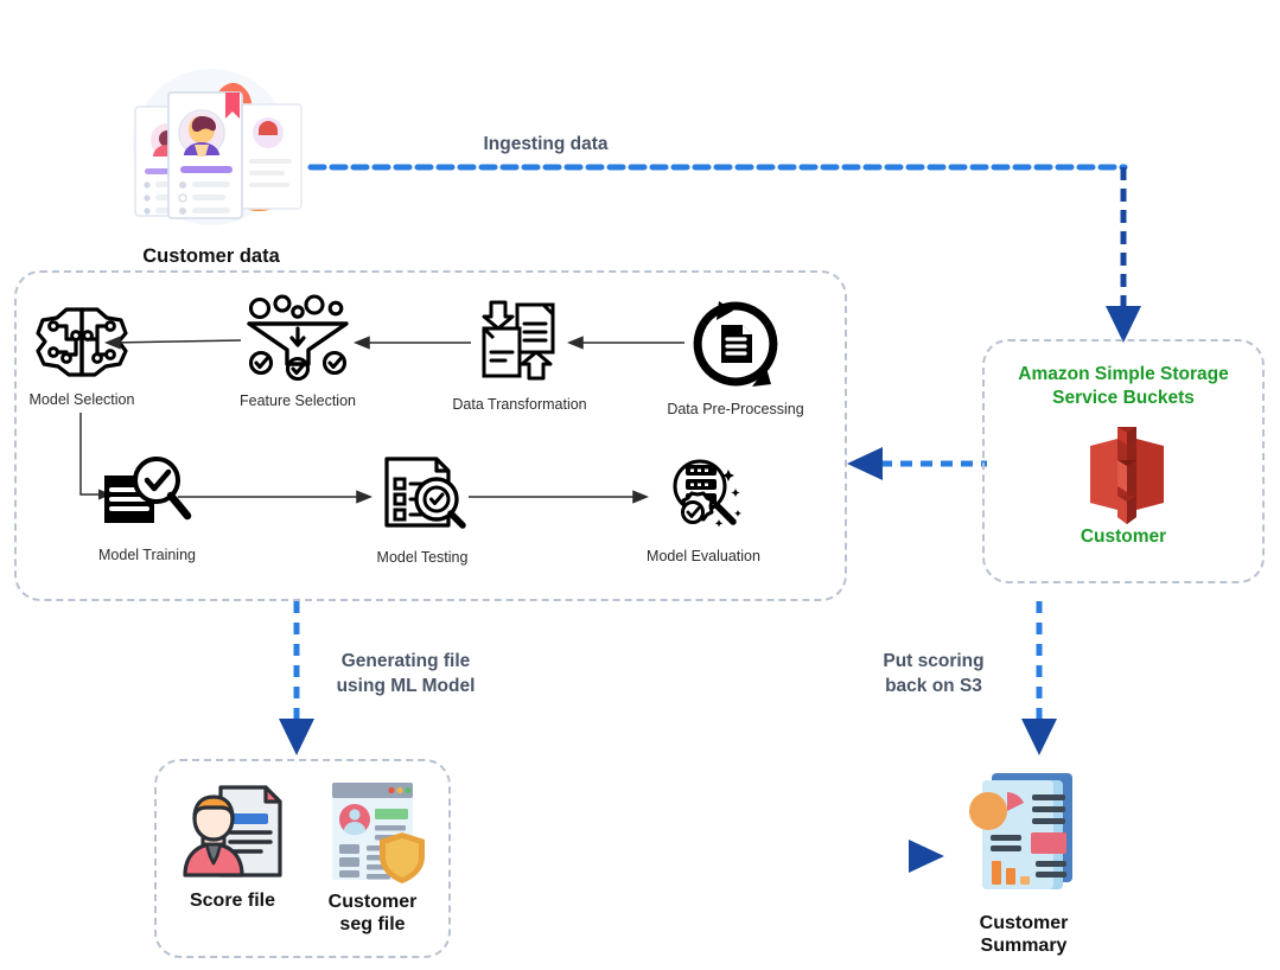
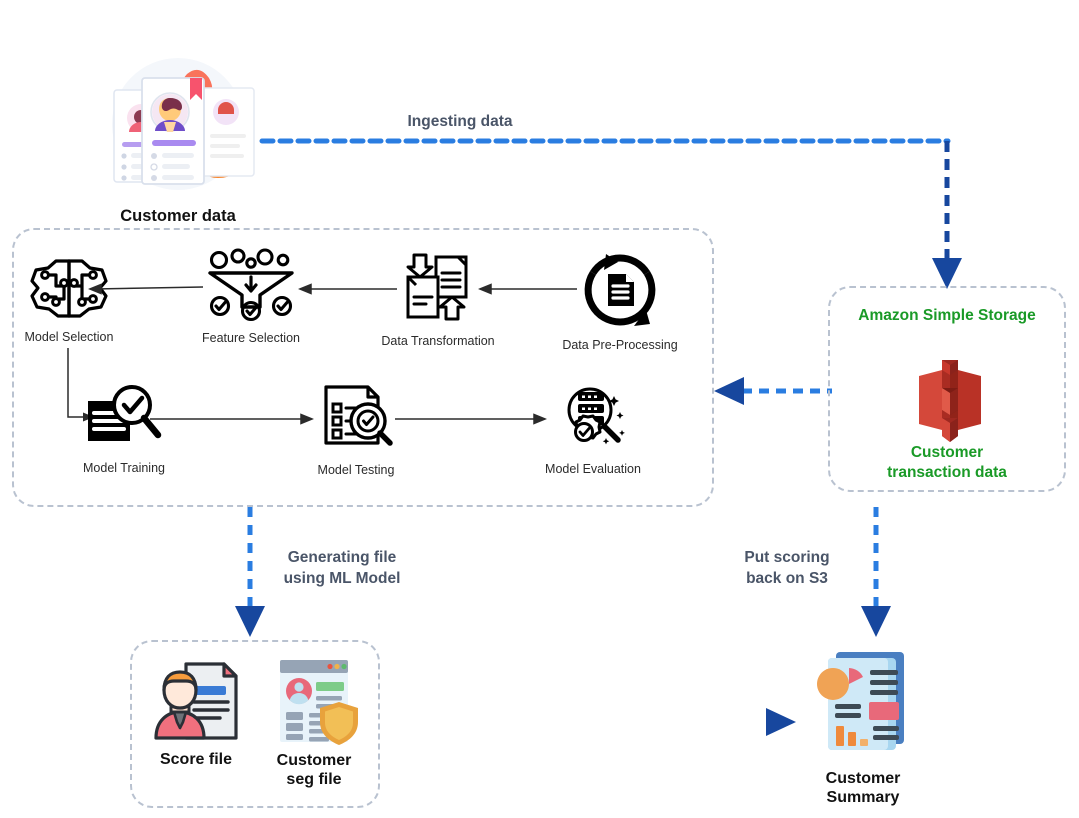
  Customer data
  Ingesting data
  Model Selection
  Feature Selection
  Data Transformation
  Data Pre-Processing
  Model Training
  Model Testing
  Model Evaluation
  Amazon Simple Storage
- Service Buckets
  Customer
+ transaction data
  Generating file
  using ML Model
  Put scoring
  back on S3
  Score file
  Customer
  seg file
  Customer
  Summary
